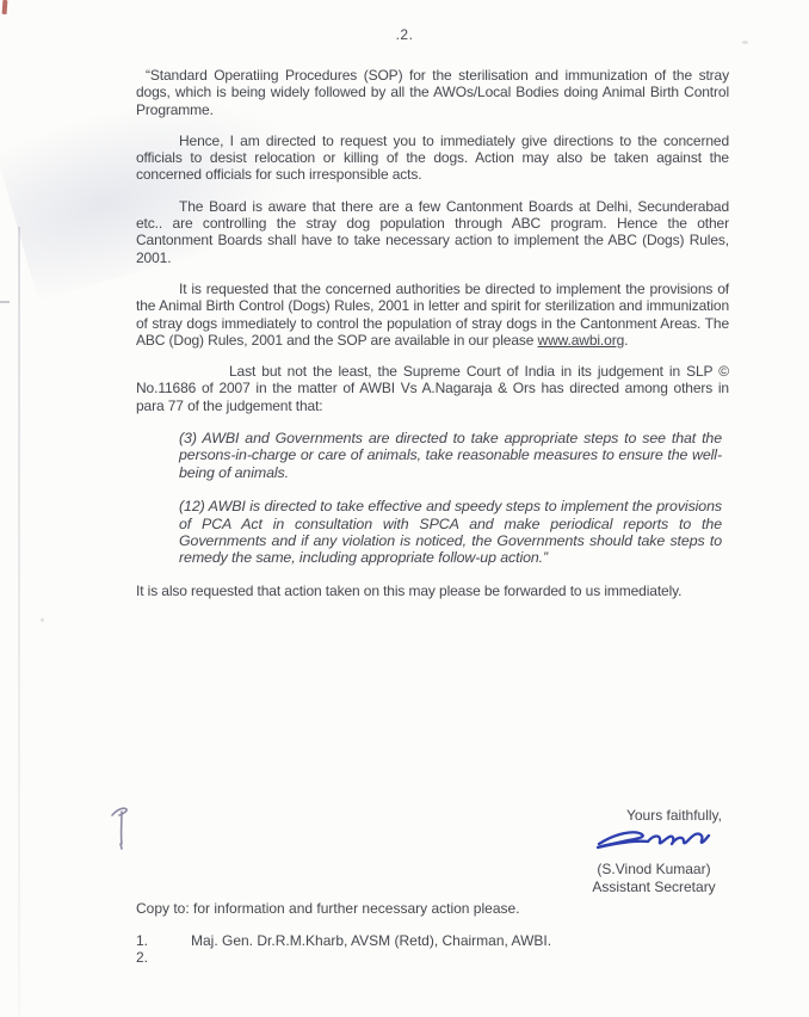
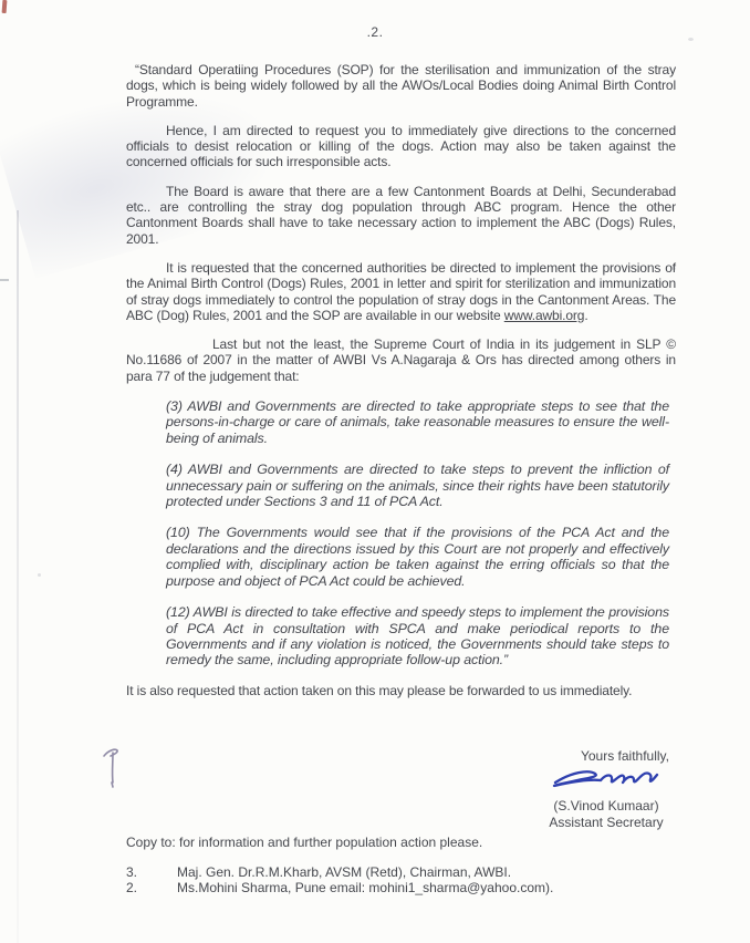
  .2.
  “Standard Operatiing Procedures (SOP) for the sterilisation and immunization of the stray dogs, which is being widely followed by all the AWOs/Local Bodies doing Animal Birth Control Programme.
  Hence, I am directed to request you to immediately give directions to the concerned officials to desist relocation or killing of the dogs. Action may also be taken against the concerned officials for such irresponsible acts.
  The Board is aware that there are a few Cantonment Boards at Delhi, Secunderabad etc.. are controlling the stray dog population through ABC program. Hence the other Cantonment Boards shall have to take necessary action to implement the ABC (Dogs) Rules, 2001.
- It is requested that the concerned authorities be directed to implement the provisions of the Animal Birth Control (Dogs) Rules, 2001 in letter and spirit for sterilization and immunization of stray dogs immediately to control the population of stray dogs in the Cantonment Areas. The ABC (Dog) Rules, 2001 and the SOP are available in our please www.awbi.org.
+ It is requested that the concerned authorities be directed to implement the provisions of the Animal Birth Control (Dogs) Rules, 2001 in letter and spirit for sterilization and immunization of stray dogs immediately to control the population of stray dogs in the Cantonment Areas. The ABC (Dog) Rules, 2001 and the SOP are available in our website www.awbi.org.
  Last but not the least, the Supreme Court of India in its judgement in SLP © No.11686 of 2007 in the matter of AWBI Vs A.Nagaraja & Ors has directed among others in para 77 of the judgement that:
  (3) AWBI and Governments are directed to take appropriate steps to see that the persons-in-charge or care of animals, take reasonable measures to ensure the well-being of animals.
+ (4) AWBI and Governments are directed to take steps to prevent the infliction of unnecessary pain or suffering on the animals, since their rights have been statutorily protected under Sections 3 and 11 of PCA Act.
+ (10) The Governments would see that if the provisions of the PCA Act and the declarations and the directions issued by this Court are not properly and effectively complied with, disciplinary action be taken against the erring officials so that the purpose and object of PCA Act could be achieved.
  (12) AWBI is directed to take effective and speedy steps to implement the provisions of PCA Act in consultation with SPCA and make periodical reports to the Governments and if any violation is noticed, the Governments should take steps to remedy the same, including appropriate follow-up action.”
  It is also requested that action taken on this may please be forwarded to us immediately.
  Yours faithfully,
  (S.Vinod Kumaar)
  Assistant Secretary
- Copy to: for information and further necessary action please.
+ Copy to: for information and further population action please.
- 1.
+ 3.
  Maj. Gen. Dr.R.M.Kharb, AVSM (Retd), Chairman, AWBI.
  2.
+ Ms.Mohini Sharma, Pune email: mohini1_sharma@yahoo.com).
